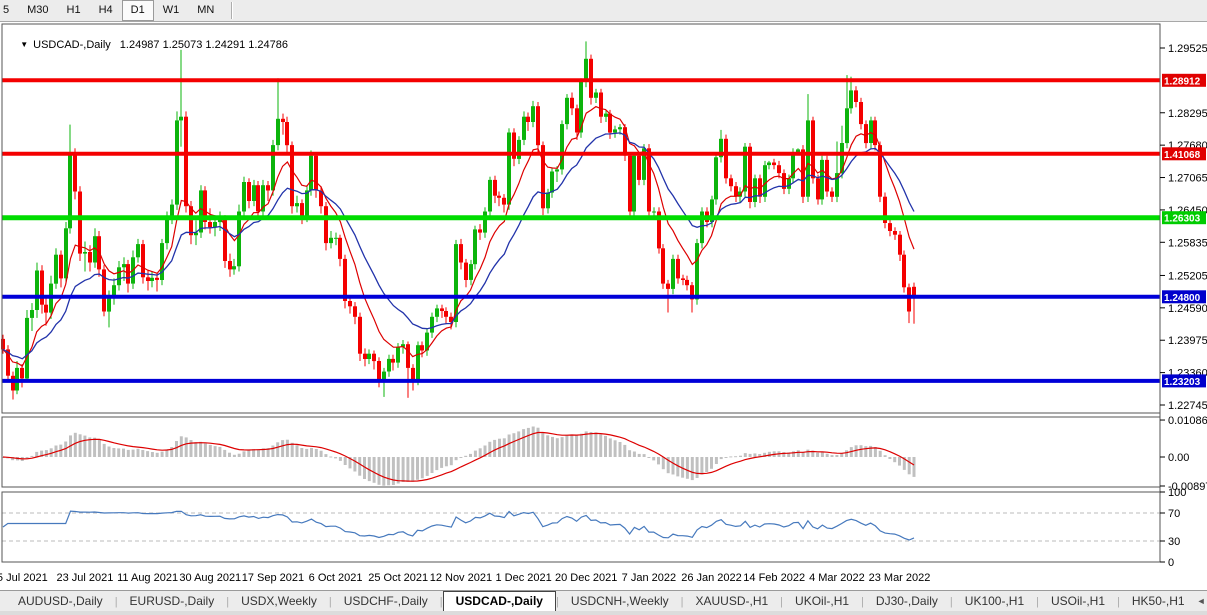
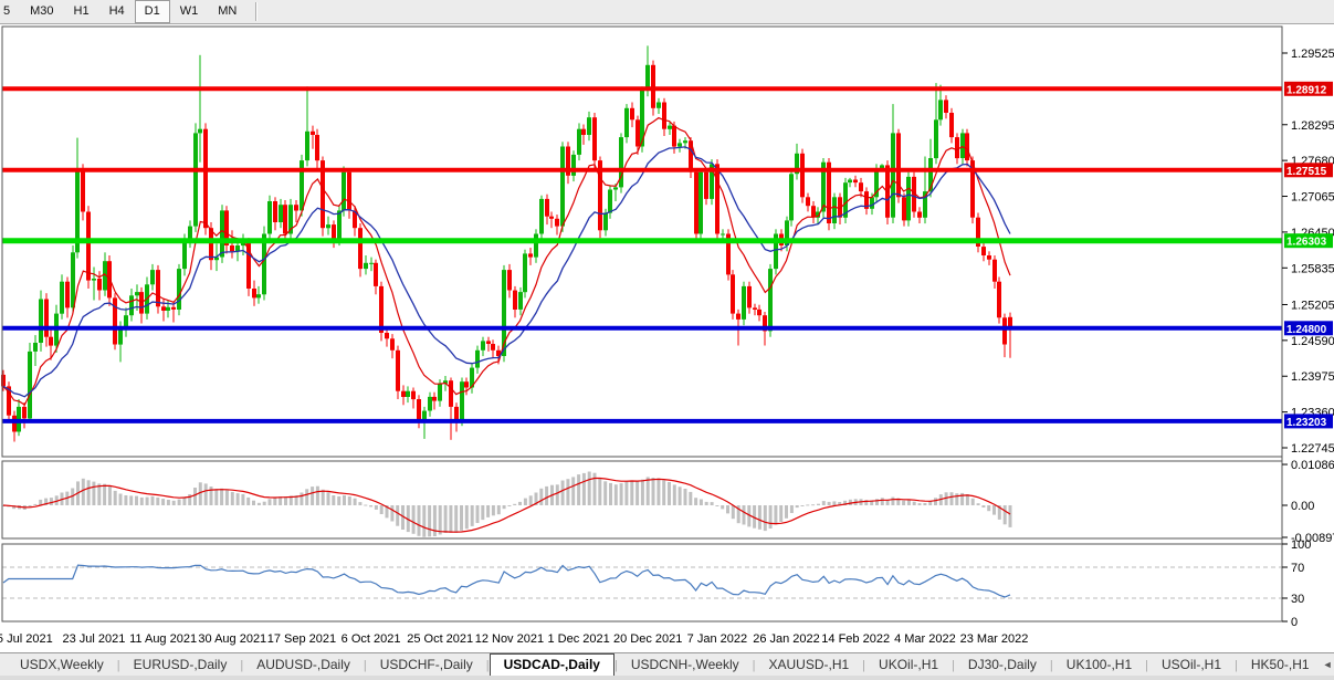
  5
  M30
  H1
  H4
  D1
  W1
  MN
  1.29525
  1.28295
  1.27680
  1.27065
  1.26450
  1.25835
  1.25205
  1.24590
  1.23975
  1.23360
  1.22745
  1.28912
- 1.41068
+ 1.27515
  1.26303
  1.24800
  1.23203
  0.01086
  0.00
  -0.0089
  100
  70
  30
  0
  Jul 2021
  23 Jul 2021
  11 Aug 2021
  30 Aug 2021
  17 Sep 2021
  6 Oct 2021
  25 Oct 2021
  12 Nov 2021
  1 Dec 2021
  20 Dec 2021
  7 Jan 2022
  26 Jan 2022
  14 Feb 2022
  4 Mar 2022
  23 Mar 2022
- ▼ USDCAD-,Daily 1.24987 1.25073 1.24291 1.24786
- AUDUSD-,Daily
+ USDX,Weekly
  |
  EURUSD-,Daily
  |
- USDX,Weekly
+ AUDUSD-,Daily
  |
  USDCHF-,Daily
  |
  USDCAD-,Daily
  |
  USDCNH-,Weekly
  |
  XAUUSD-,H1
  |
  UKOil-,H1
  |
  DJ30-,Daily
  |
  UK100-,H1
  |
  USOil-,H1
  |
  HK50-,H1
  ◄
